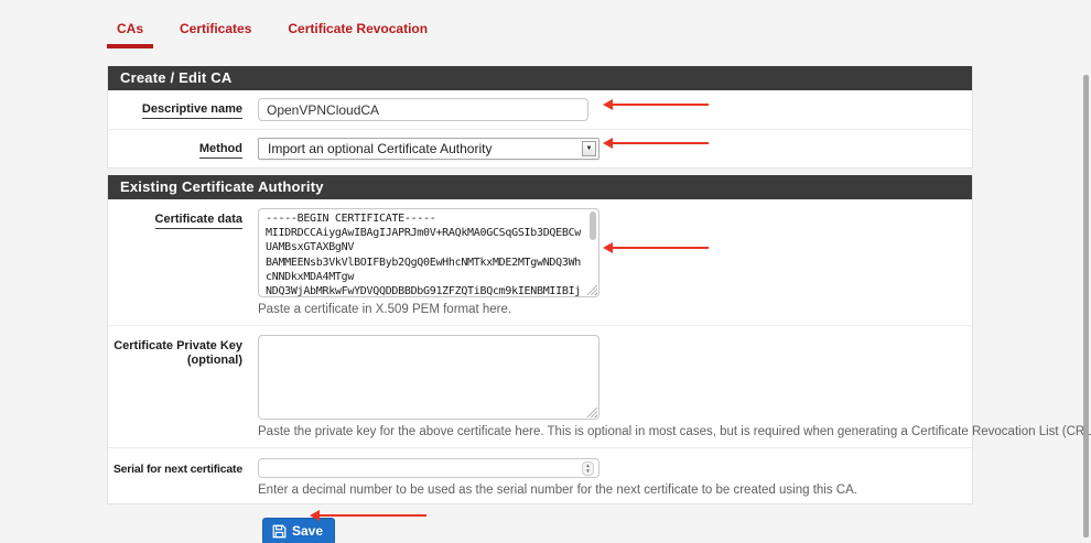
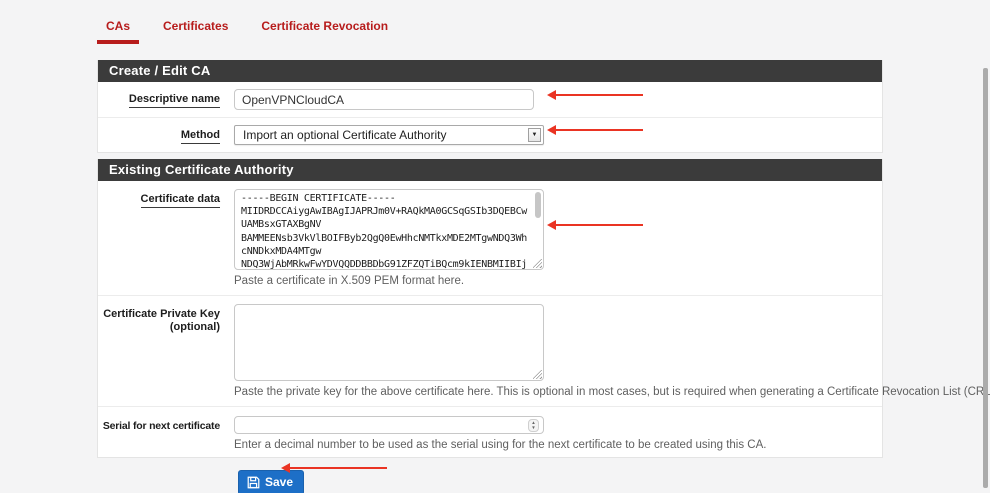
  CAs
  Certificates
  Certificate Revocation
  Create / Edit CA
  Descriptive name
  OpenVPNCloudCA
  Method
  Import an optional Certificate Authority
  Existing Certificate Authority
  Certificate data
  -----BEGIN CERTIFICATE-----
  MIIDRDCCAiygAwIBAgIJAPRJm0V+RAQkMA0GCSqGSIb3DQEBCw
  UAMBsxGTAXBgNV
  BAMMEENsb3VkVlBOIFByb2QgQ0EwHhcNMTkxMDE2MTgwNDQ3Wh
  cNNDkxMDA4MTgw
  NDQ3WjAbMRkwFwYDVQQDDBBDbG91ZFZQTiBQcm9kIENBMIIBIj
  Paste a certificate in X.509 PEM format here.
  Certificate Private Key
  (optional)
  Paste the private key for the above certificate here. This is optional in most cases, but is required when generating a Certificate Revocation List (CR
  Serial for next certificate
- Enter a decimal number to be used as the serial number for the next certificate to be created using this CA.
+ Enter a decimal number to be used as the serial using for the next certificate to be created using this CA.
  Save
